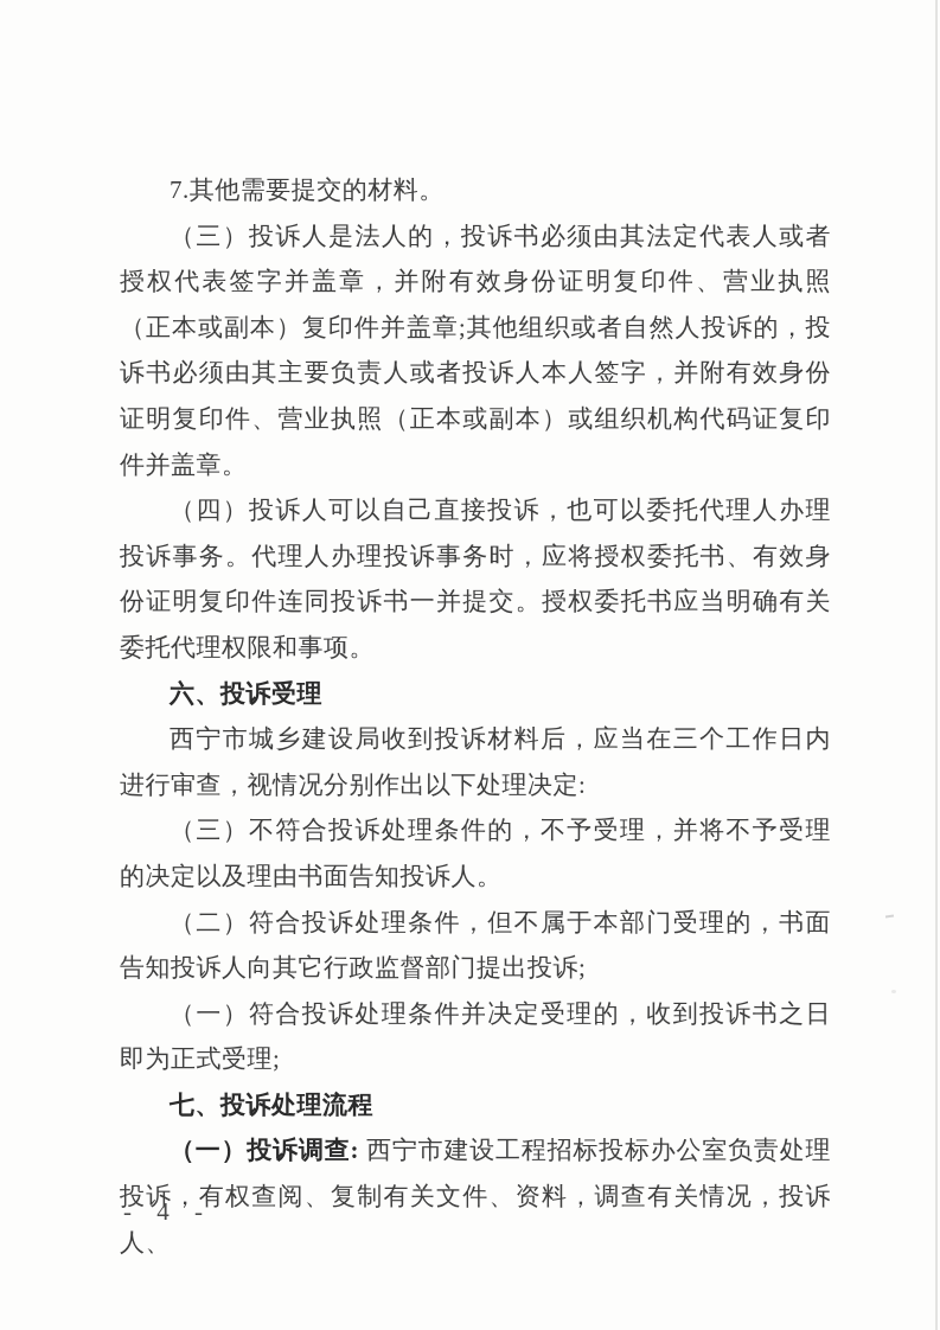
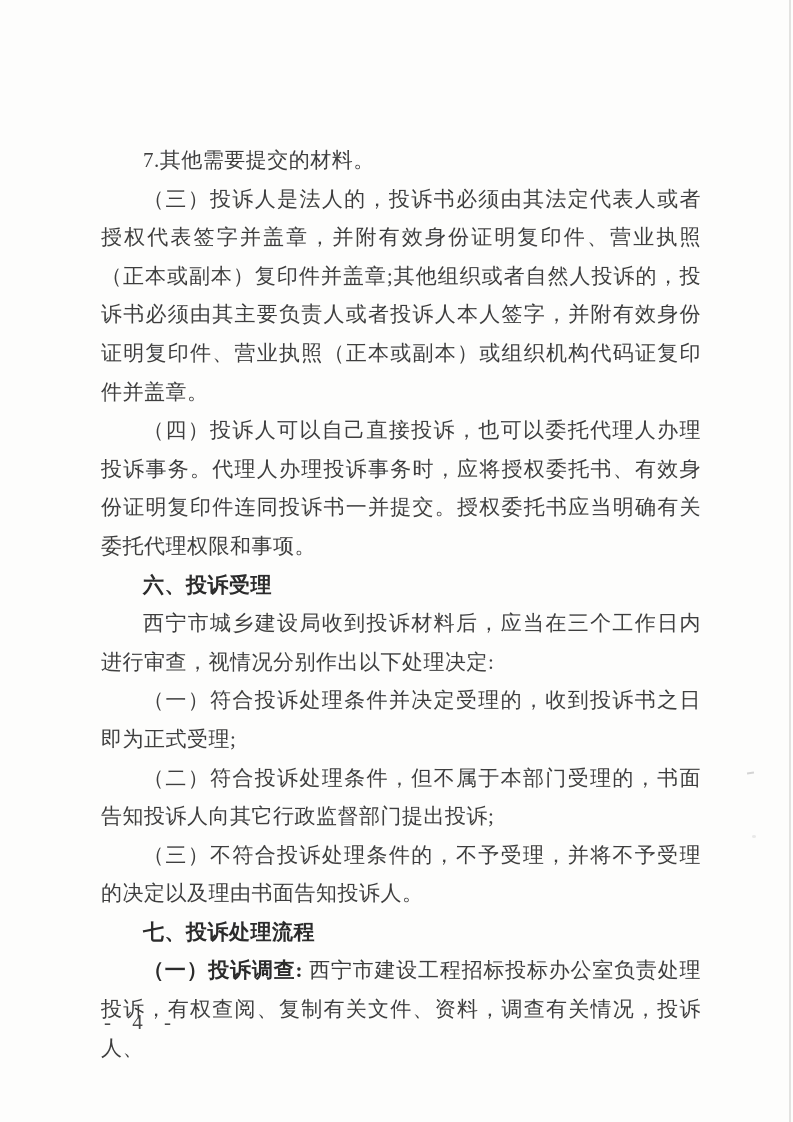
  7.其他需要提交的材料。
  （三）投诉人是法人的，投诉书必须由其法定代表人或者授权代表签字并盖章，并附有效身份证明复印件、营业执照（正本或副本）复印件并盖章;其他组织或者自然人投诉的，投诉书必须由其主要负责人或者投诉人本人签字，并附有效身份证明复印件、营业执照（正本或副本）或组织机构代码证复印件并盖章。
  （四）投诉人可以自己直接投诉，也可以委托代理人办理投诉事务。代理人办理投诉事务时，应将授权委托书、有效身份证明复印件连同投诉书一并提交。授权委托书应当明确有关委托代理权限和事项。
  六、投诉受理
  西宁市城乡建设局收到投诉材料后，应当在三个工作日内进行审查，视情况分别作出以下处理决定:
- （三）不符合投诉处理条件的，不予受理，并将不予受理的决定以及理由书面告知投诉人。
+ （一）符合投诉处理条件并决定受理的，收到投诉书之日即为正式受理;
  （二）符合投诉处理条件，但不属于本部门受理的，书面告知投诉人向其它行政监督部门提出投诉;
- （一）符合投诉处理条件并决定受理的，收到投诉书之日即为正式受理;
+ （三）不符合投诉处理条件的，不予受理，并将不予受理的决定以及理由书面告知投诉人。
  七、投诉处理流程
  （一）投诉调查: 西宁市建设工程招标投标办公室负责处理投诉，有权查阅、复制有关文件、资料，调查有关情况，投诉人、
  - 4 -
